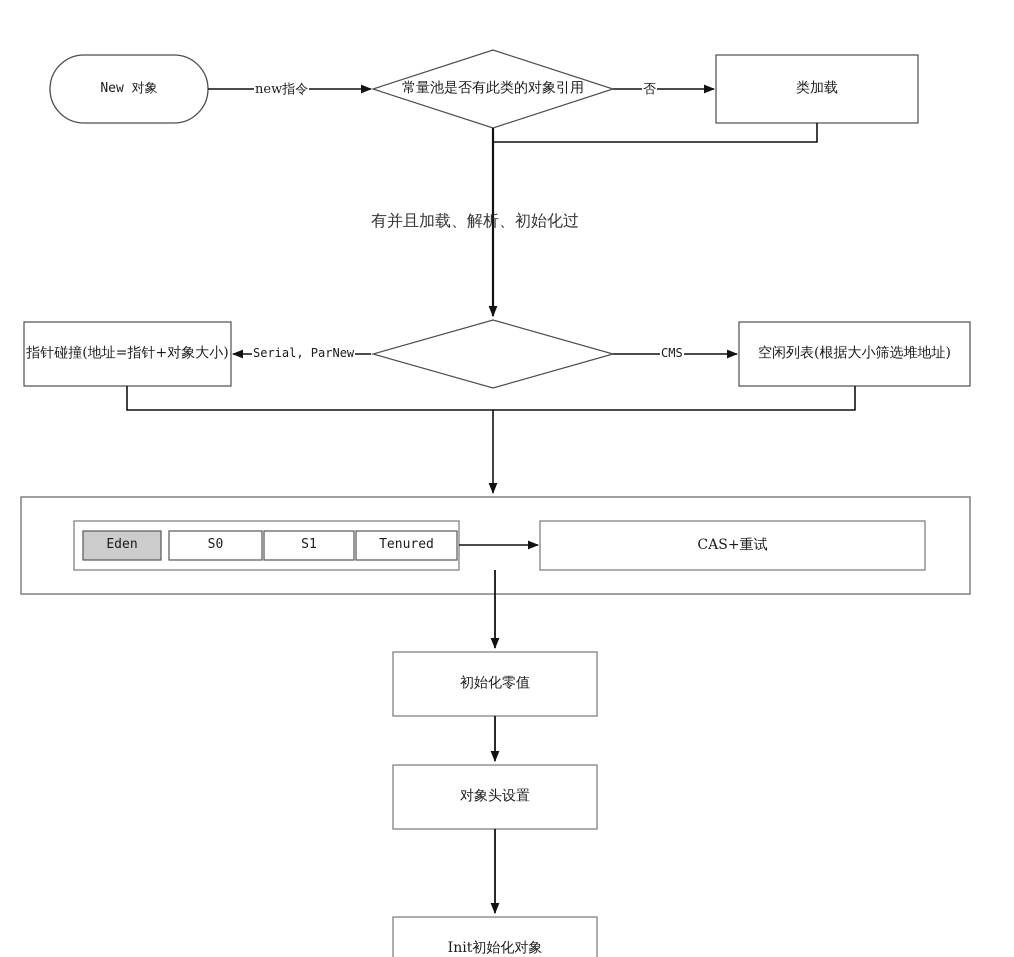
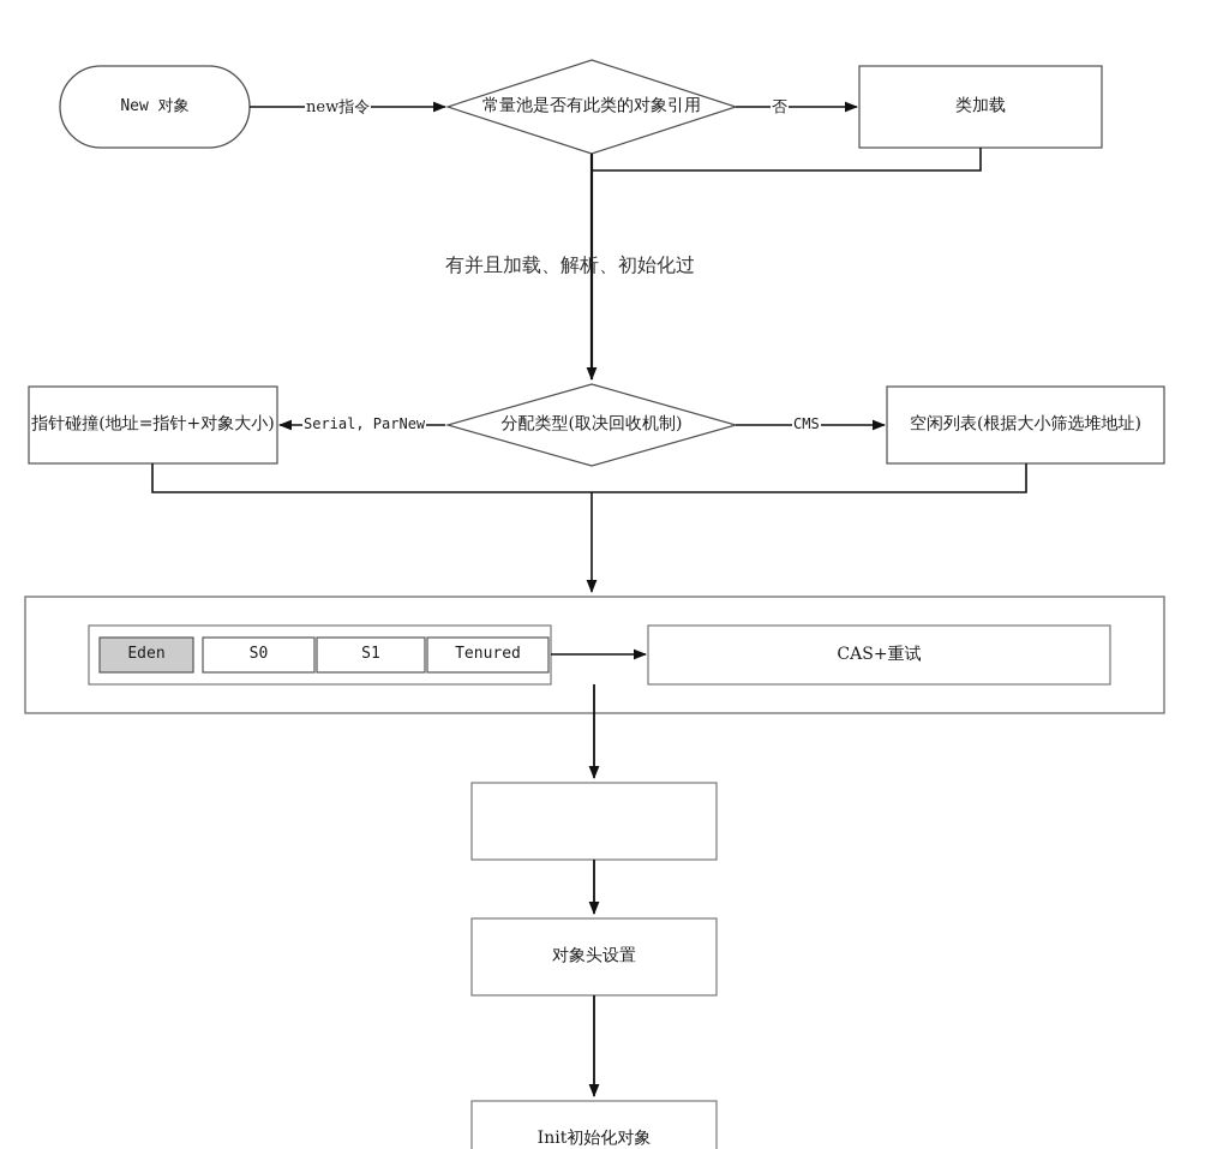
  New 对象
  常量池是否有此类的对象引用
  类加载
+ 分配类型(取决回收机制)
  指针碰撞(地址=指针+对象大小)
  空闲列表(根据大小筛选堆地址)
  Eden
  S0
  S1
  Tenured
  CAS+重试
- 初始化零值
  对象头设置
  Init初始化对象
  new指令
  否
  有并且加载、解析、初始化过
  Serial, ParNew
  CMS
